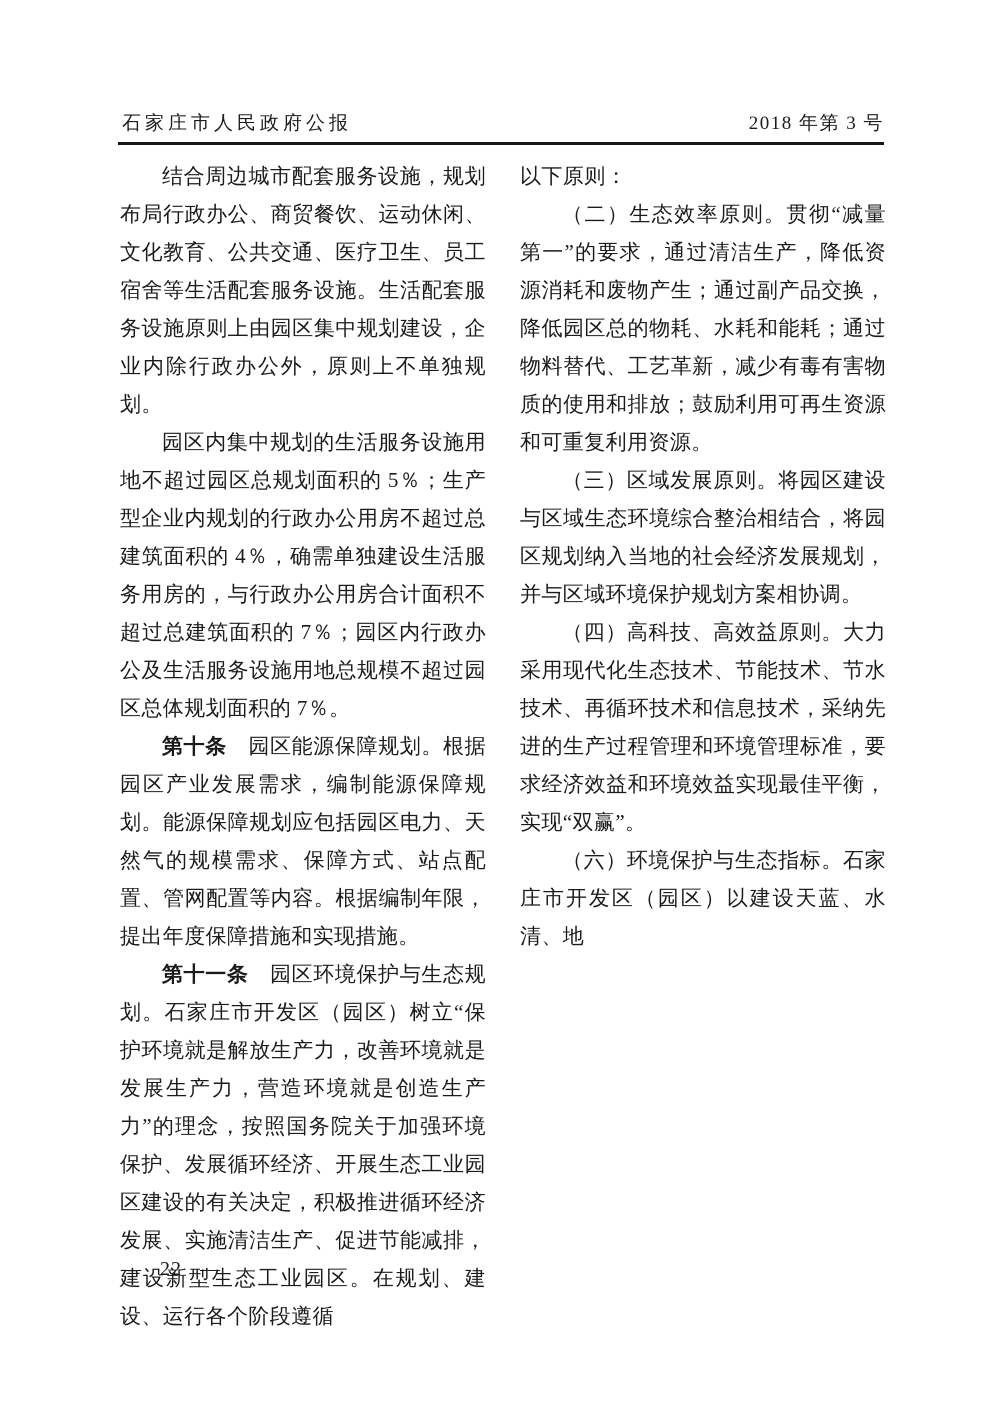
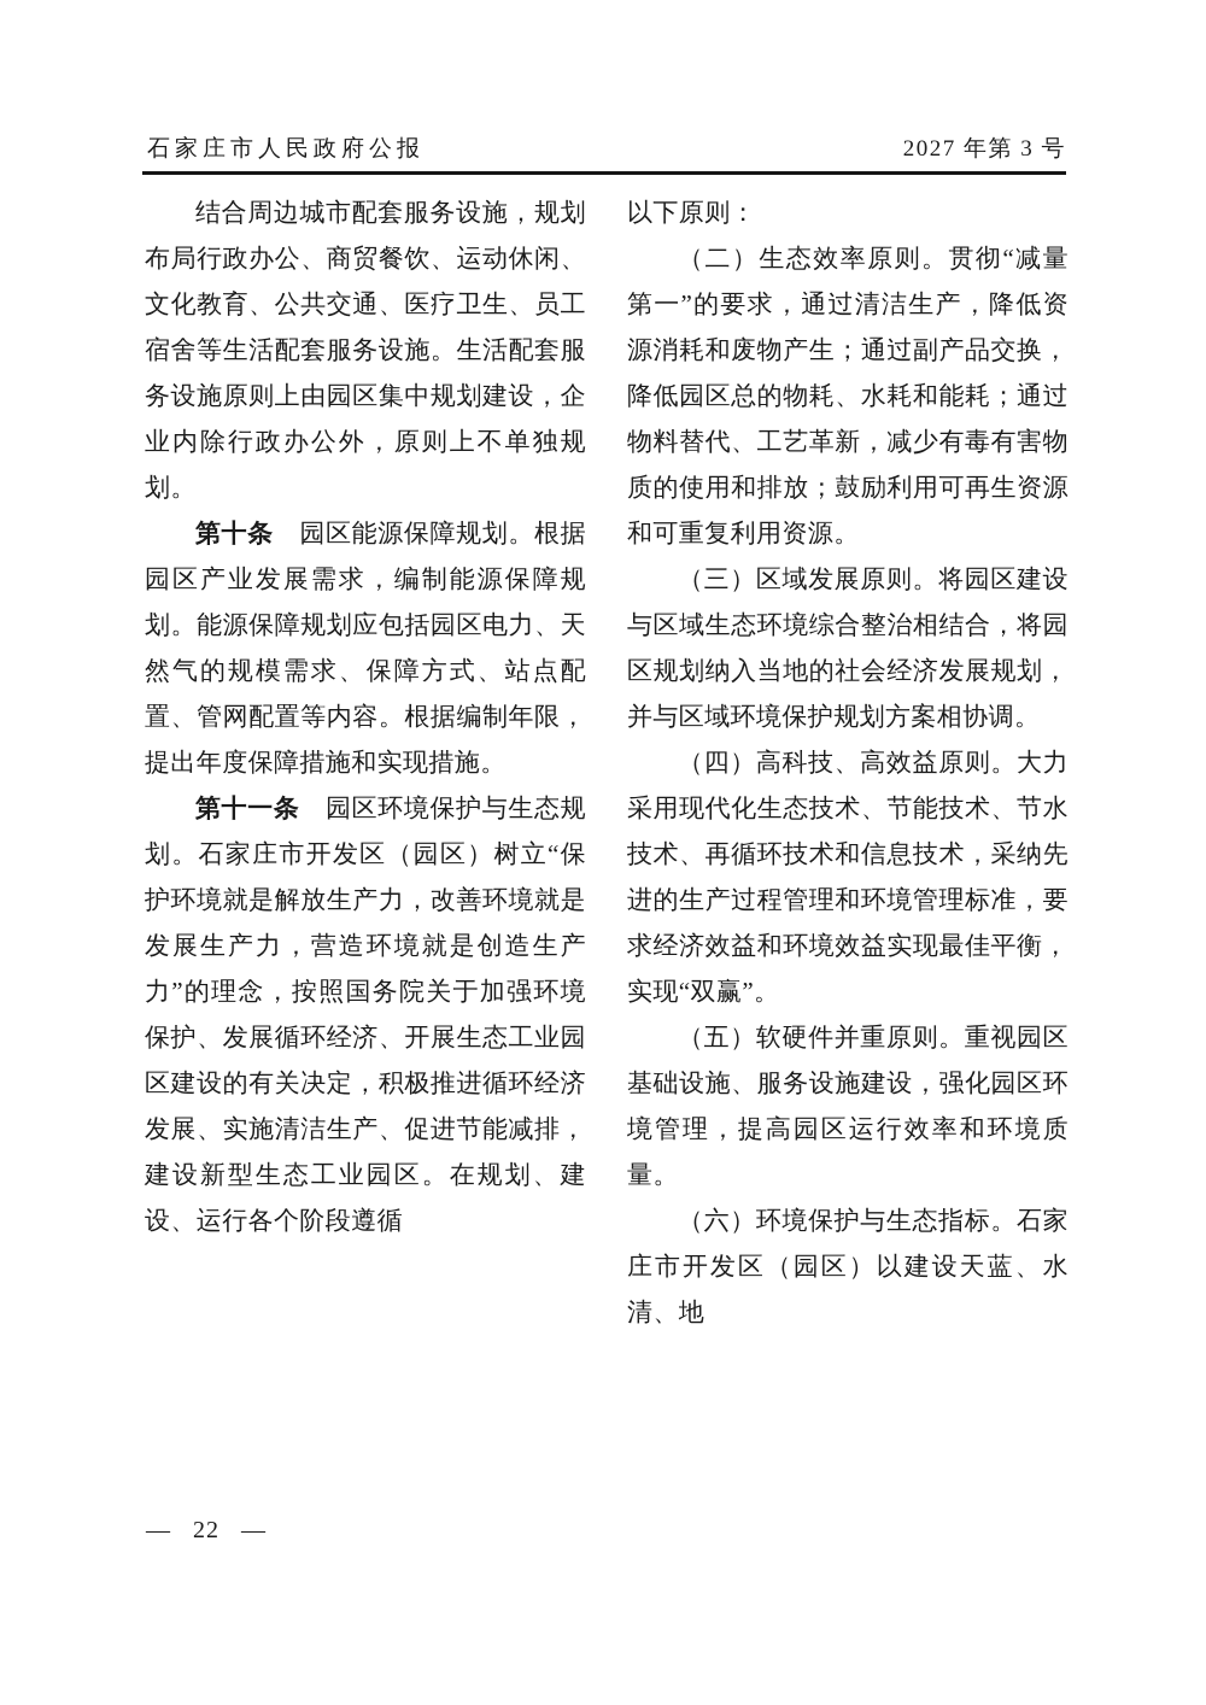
  石家庄市人民政府公报
- 2018 年第 3 号
+ 2027 年第 3 号
  结合周边城市配套服务设施，规划布局行政办公、商贸餐饮、运动休闲、文化教育、公共交通、医疗卫生、员工宿舍等生活配套服务设施。生活配套服务设施原则上由园区集中规划建设，企业内除行政办公外，原则上不单独规划。
- 园区内集中规划的生活服务设施用地不超过园区总规划面积的 5％；生产型企业内规划的行政办公用房不超过总建筑面积的 4％，确需单独建设生活服务用房的，与行政办公用房合计面积不超过总建筑面积的 7％；园区内行政办公及生活服务设施用地总规模不超过园区总体规划面积的 7％。
  第十条 园区能源保障规划。根据园区产业发展需求，编制能源保障规划。能源保障规划应包括园区电力、天然气的规模需求、保障方式、站点配置、管网配置等内容。根据编制年限，提出年度保障措施和实现措施。
  第十一条 园区环境保护与生态规划。石家庄市开发区（园区）树立“保护环境就是解放生产力，改善环境就是发展生产力，营造环境就是创造生产力”的理念，按照国务院关于加强环境保护、发展循环经济、开展生态工业园区建设的有关决定，积极推进循环经济发展、实施清洁生产、促进节能减排，建设新型生态工业园区。在规划、建设、运行各个阶段遵循
  以下原则：
  （二）生态效率原则。贯彻“减量第一”的要求，通过清洁生产，降低资源消耗和废物产生；通过副产品交换，降低园区总的物耗、水耗和能耗；通过物料替代、工艺革新，减少有毒有害物质的使用和排放；鼓励利用可再生资源和可重复利用资源。
  （三）区域发展原则。将园区建设与区域生态环境综合整治相结合，将园区规划纳入当地的社会经济发展规划，并与区域环境保护规划方案相协调。
  （四）高科技、高效益原则。大力采用现代化生态技术、节能技术、节水技术、再循环技术和信息技术，采纳先进的生产过程管理和环境管理标准，要求经济效益和环境效益实现最佳平衡，实现“双赢”。
+ （五）软硬件并重原则。重视园区基础设施、服务设施建设，强化园区环境管理，提高园区运行效率和环境质量。
  （六）环境保护与生态指标。石家庄市开发区（园区）以建设天蓝、水清、地
  — 22 —
